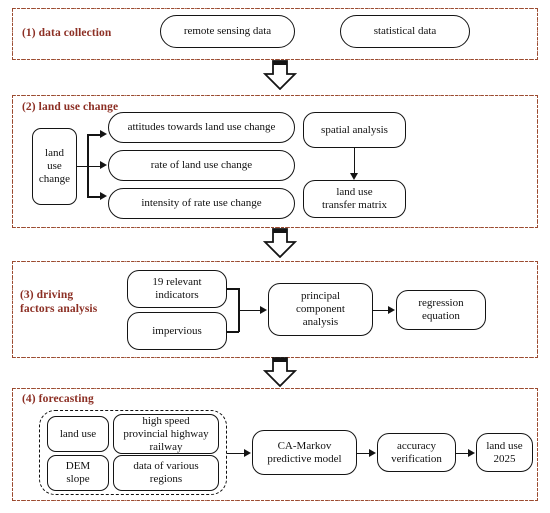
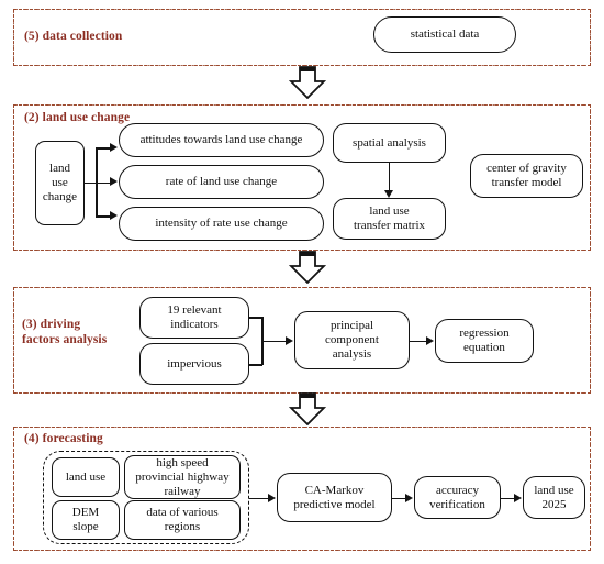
- (1) data collection
+ (5) data collection
- remote sensing data
  statistical data
  (2) land use change
  land
  use
  change
  attitudes towards land use change
  rate of land use change
  intensity of rate use change
  spatial analysis
  land use
  transfer matrix
+ center of gravity
+ transfer model
  (3) driving
  factors analysis
  19 relevant
  indicators
  impervious
  principal
  component
  analysis
  regression
  equation
  (4) forecasting
  land use
  high speed
  provincial highway
  railway
  DEM
  slope
  data of various
  regions
  CA-Markov
  predictive model
  accuracy
  verification
  land use
  2025
